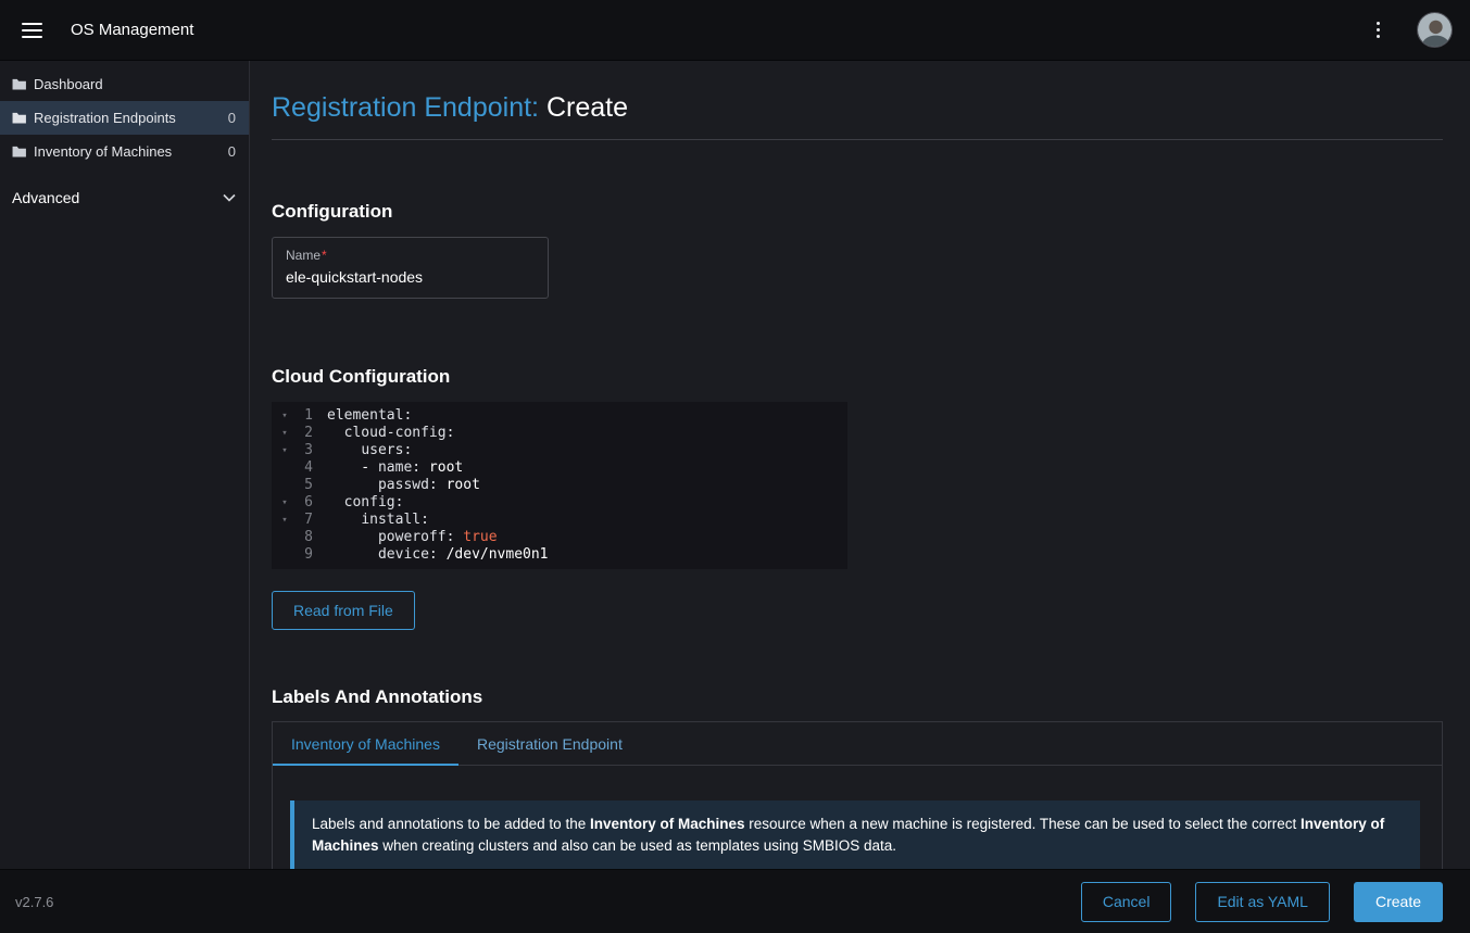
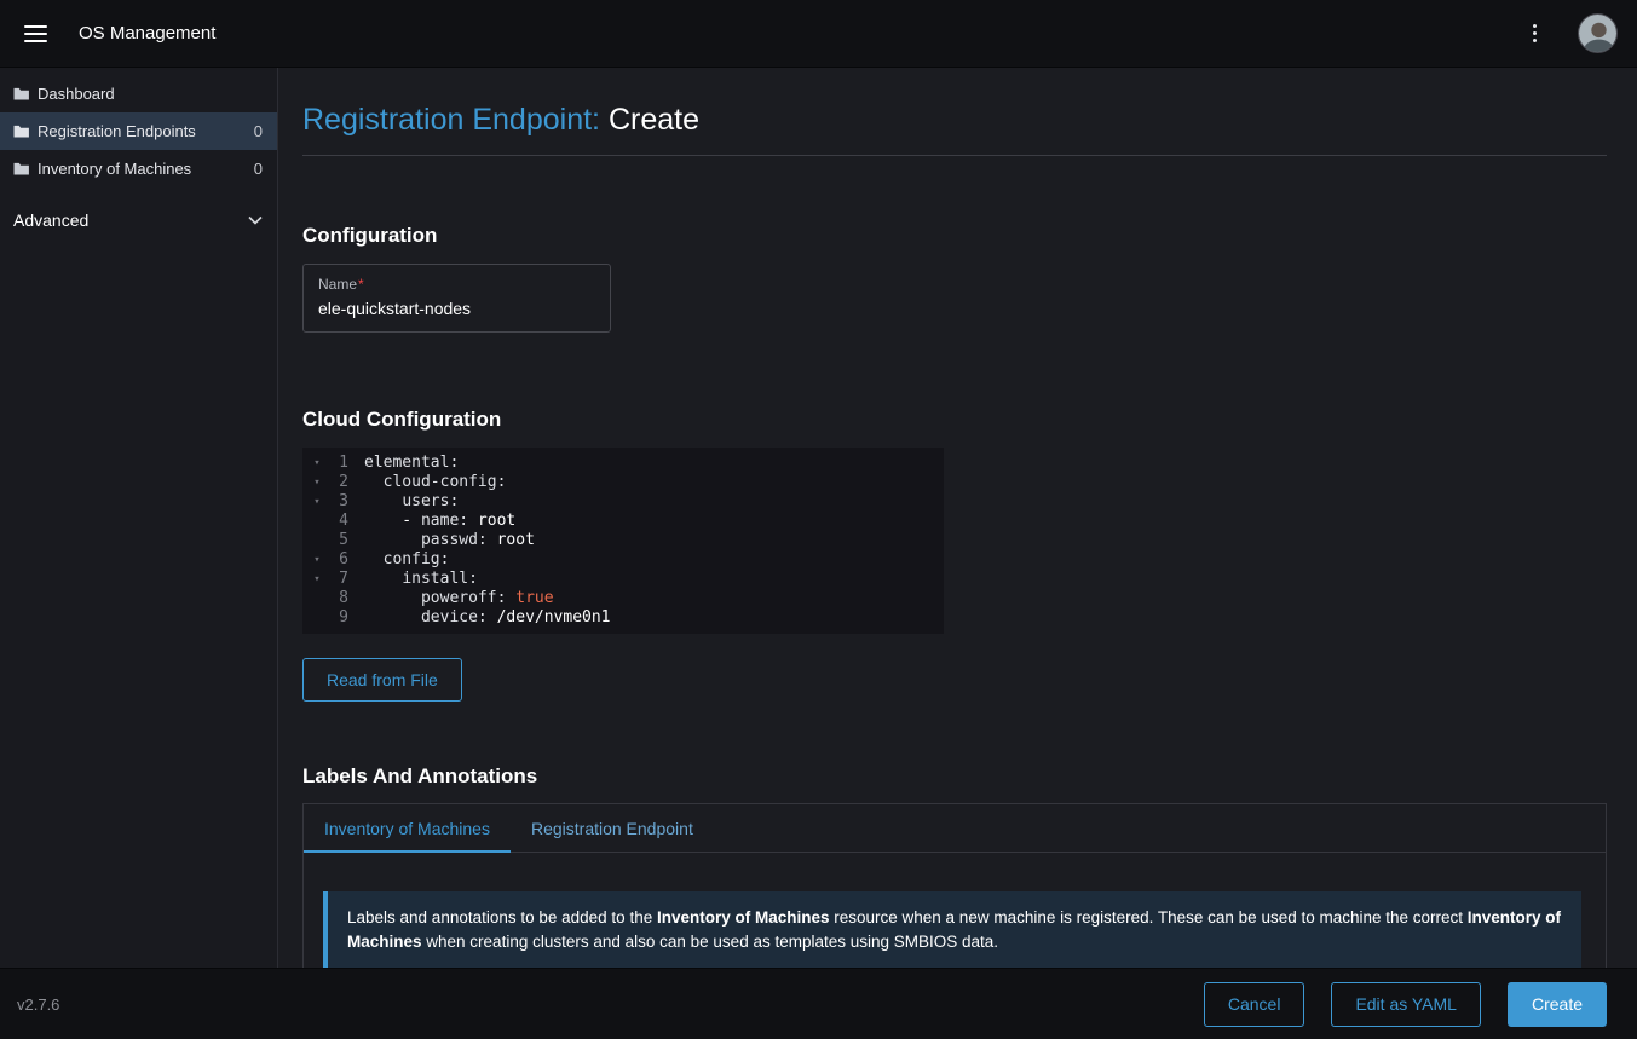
  OS Management
  Dashboard
  Registration Endpoints
  0
  Inventory of Machines
  0
  Advanced
  Registration Endpoint: Create
  Configuration
  Name*
  ele-quickstart-nodes
  Cloud Configuration
  ▾
  1
  elemental:
  ▾
  2
  cloud-config:
  ▾
  3
  users:
  4
  - name: root
  5
  passwd: root
  ▾
  6
  config:
  ▾
  7
  install:
  8
  poweroff: true
  9
  device: /dev/nvme0n1
  Read from File
  Labels And Annotations
  Inventory of Machines
  Registration Endpoint
- Labels and annotations to be added to the Inventory of Machines resource when a new machine is registered. These can be used to select the correct Inventory of Machines when creating clusters and also can be used as templates using SMBIOS data.
+ Labels and annotations to be added to the Inventory of Machines resource when a new machine is registered. These can be used to machine the correct Inventory of Machines when creating clusters and also can be used as templates using SMBIOS data.
  v2.7.6
  Cancel
  Edit as YAML
  Create
